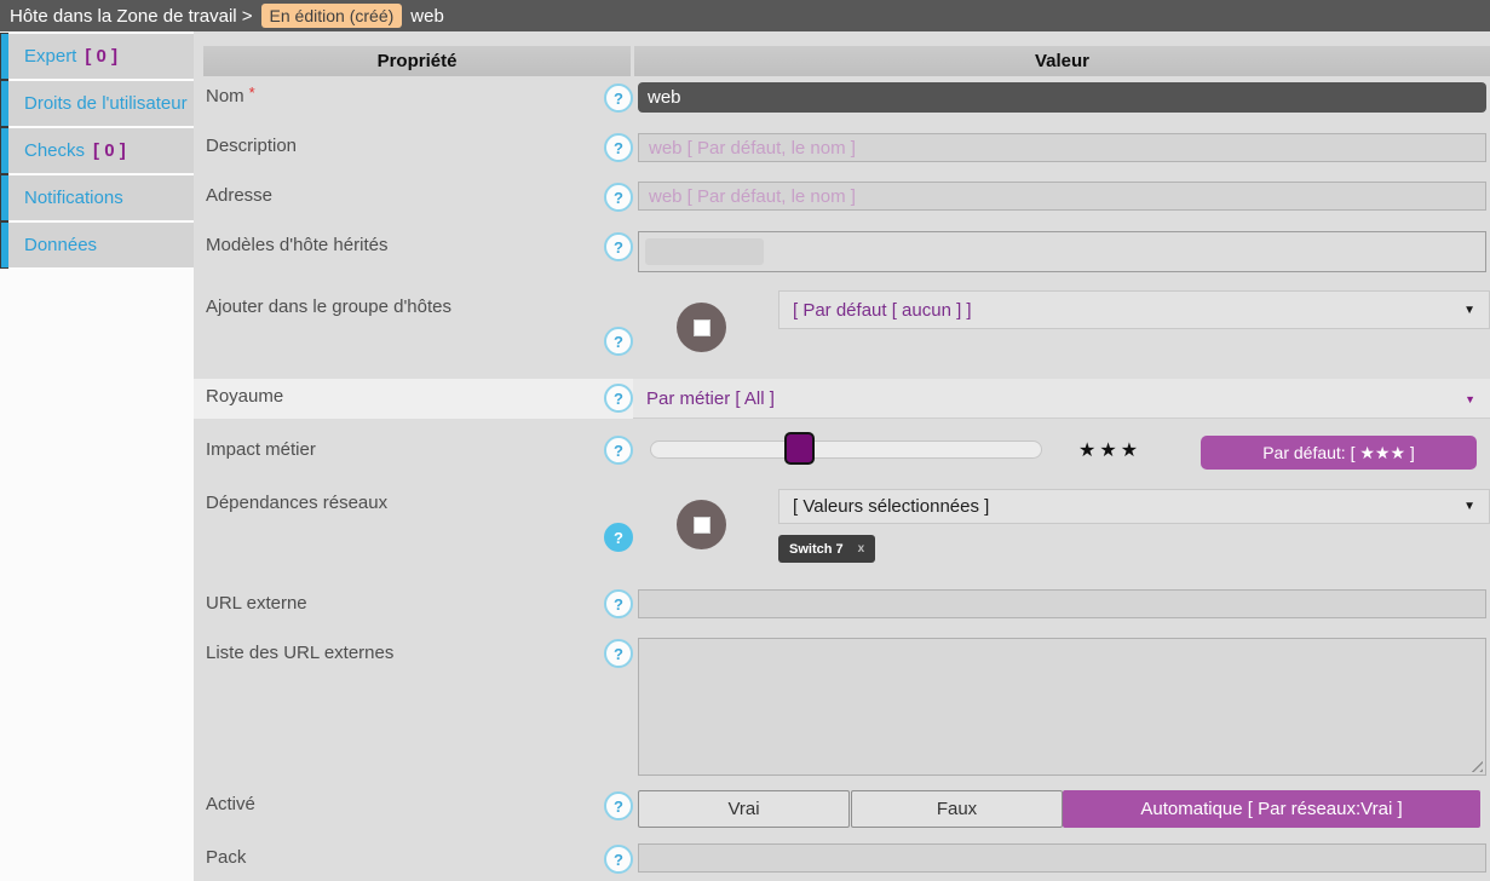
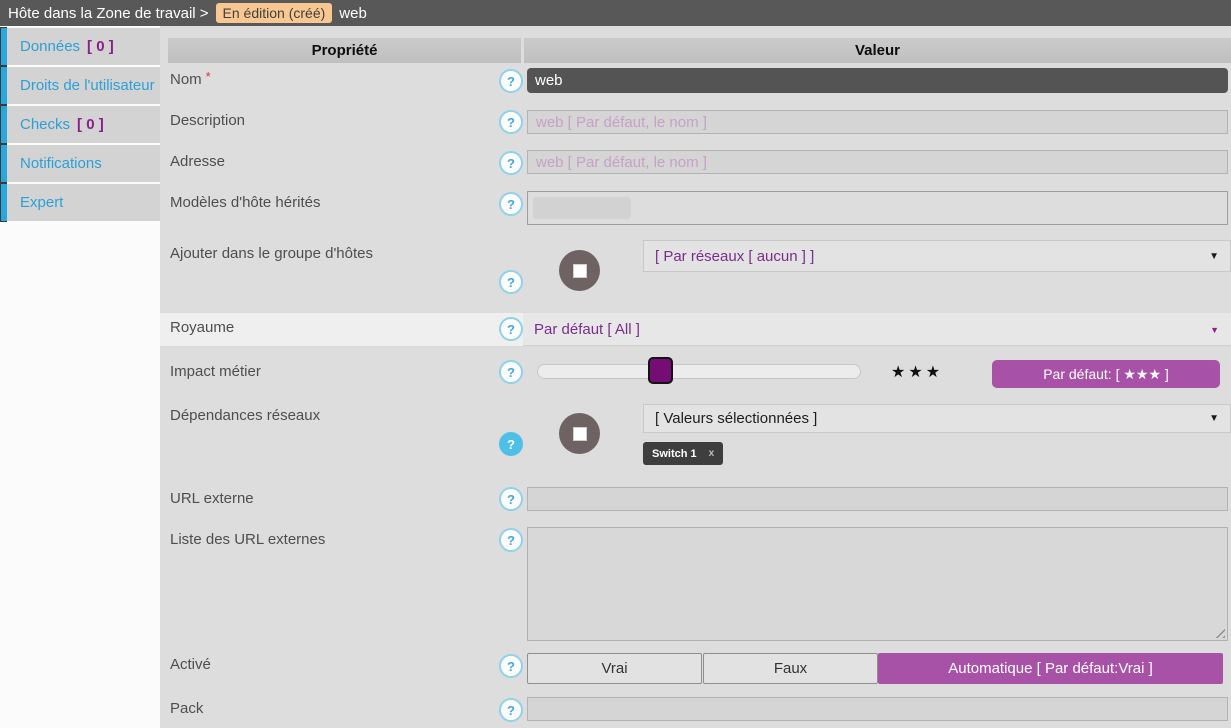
  Hôte dans la Zone de travail >
  En édition (créé)
  web
- Expert
+ Données
  [ 0 ]
  Droits de l'utilisateur
  Checks
  [ 0 ]
  Notifications
- Données
+ Expert
  Propriété
  Valeur
  Nom *
  ?
  web
  Description
  ?
  web [ Par défaut, le nom ]
  Adresse
  ?
  web [ Par défaut, le nom ]
  Modèles d'hôte hérités
  ?
  Ajouter dans le groupe d'hôtes
  ?
- [ Par défaut [ aucun ] ]
+ [ Par réseaux [ aucun ] ]
  ▼
  Royaume
  ?
- Par métier [ All ]
+ Par défaut [ All ]
  ▼
  Impact métier
  ?
  ★★★
  Par défaut: [ ★★★ ]
  Dépendances réseaux
  ?
  [ Valeurs sélectionnées ]
  ▼
- Switch 7
+ Switch 1
  x
  URL externe
  ?
  Liste des URL externes
  ?
  Activé
  ?
  Vrai
  Faux
- Automatique [ Par réseaux:Vrai ]
+ Automatique [ Par défaut:Vrai ]
  Pack
  ?
